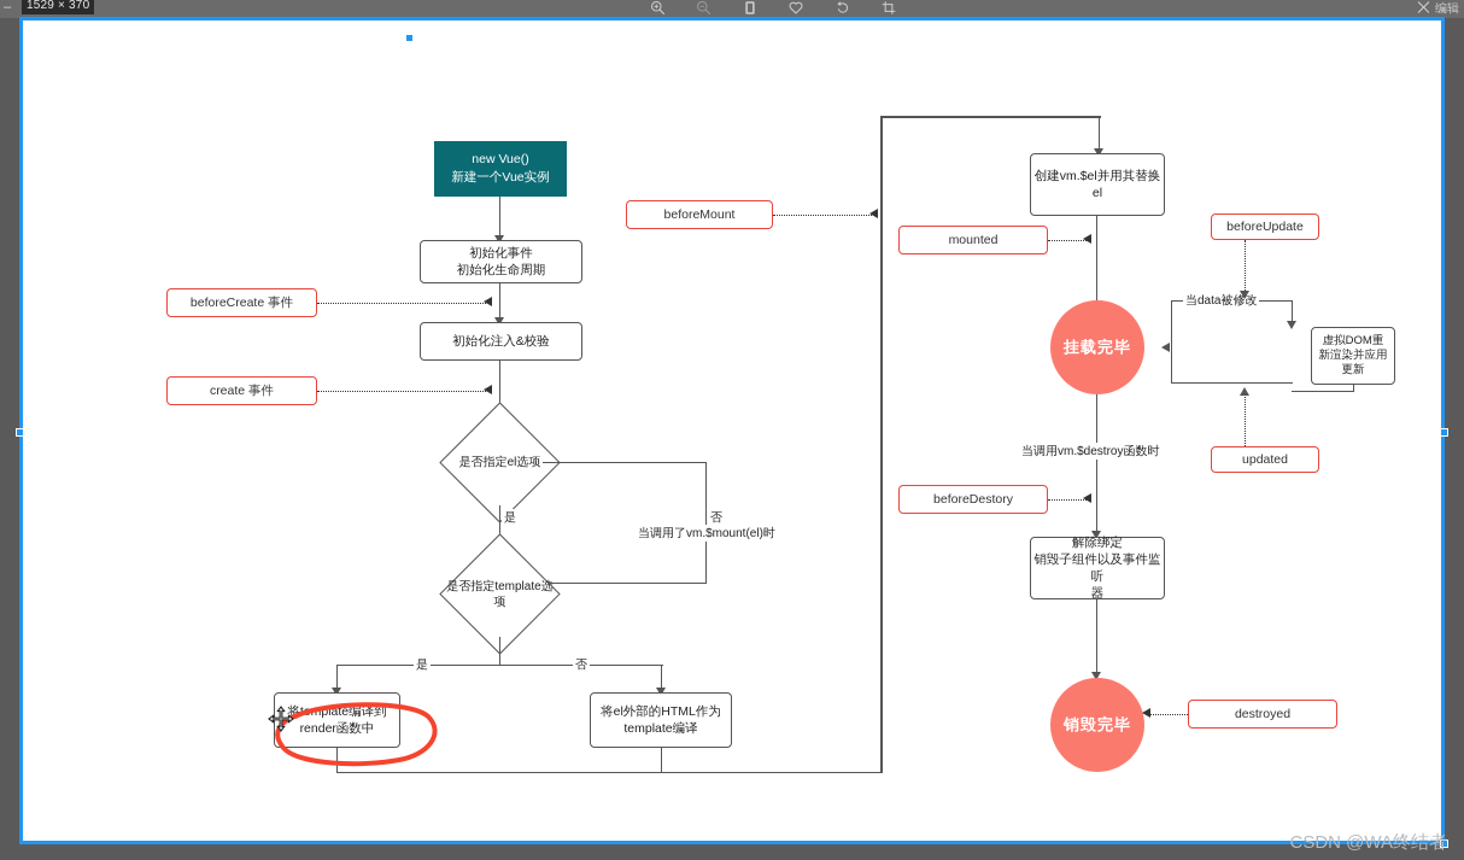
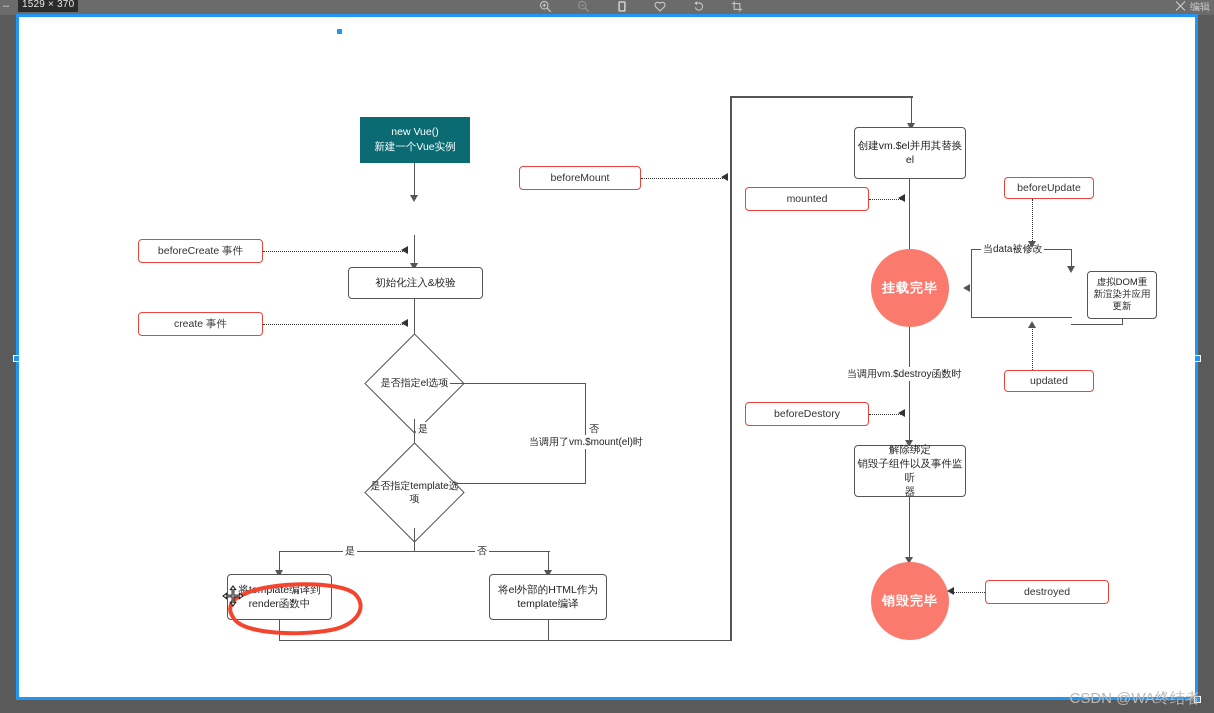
  –
  1529 × 370
  编辑
  new Vue()
  新建一个Vue实例
- 初始化事件
- 初始化生命周期
  初始化注入&校验
  beforeCreate 事件
  create 事件
  是否指定el选项
  否
  当调用了vm.$mount(el)时
  是
  是否指定template选
  项
  是
  否
  将plate编译到
  render函数中
  将el外部的HTML作为
  template编译
  创建vm.$el并用其替换el
  beforeMount
  mounted
  挂载完毕
  当data被修改
  虚拟DOM重
  新渲染并应用
  更新
  beforeUpdate
  updated
  当调用vm.$destroy函数时
  beforeDestory
  解除绑定
  销毁子组件以及事件监听
  器
  销毁完毕
  destroyed
  CSDN @WA终结者
